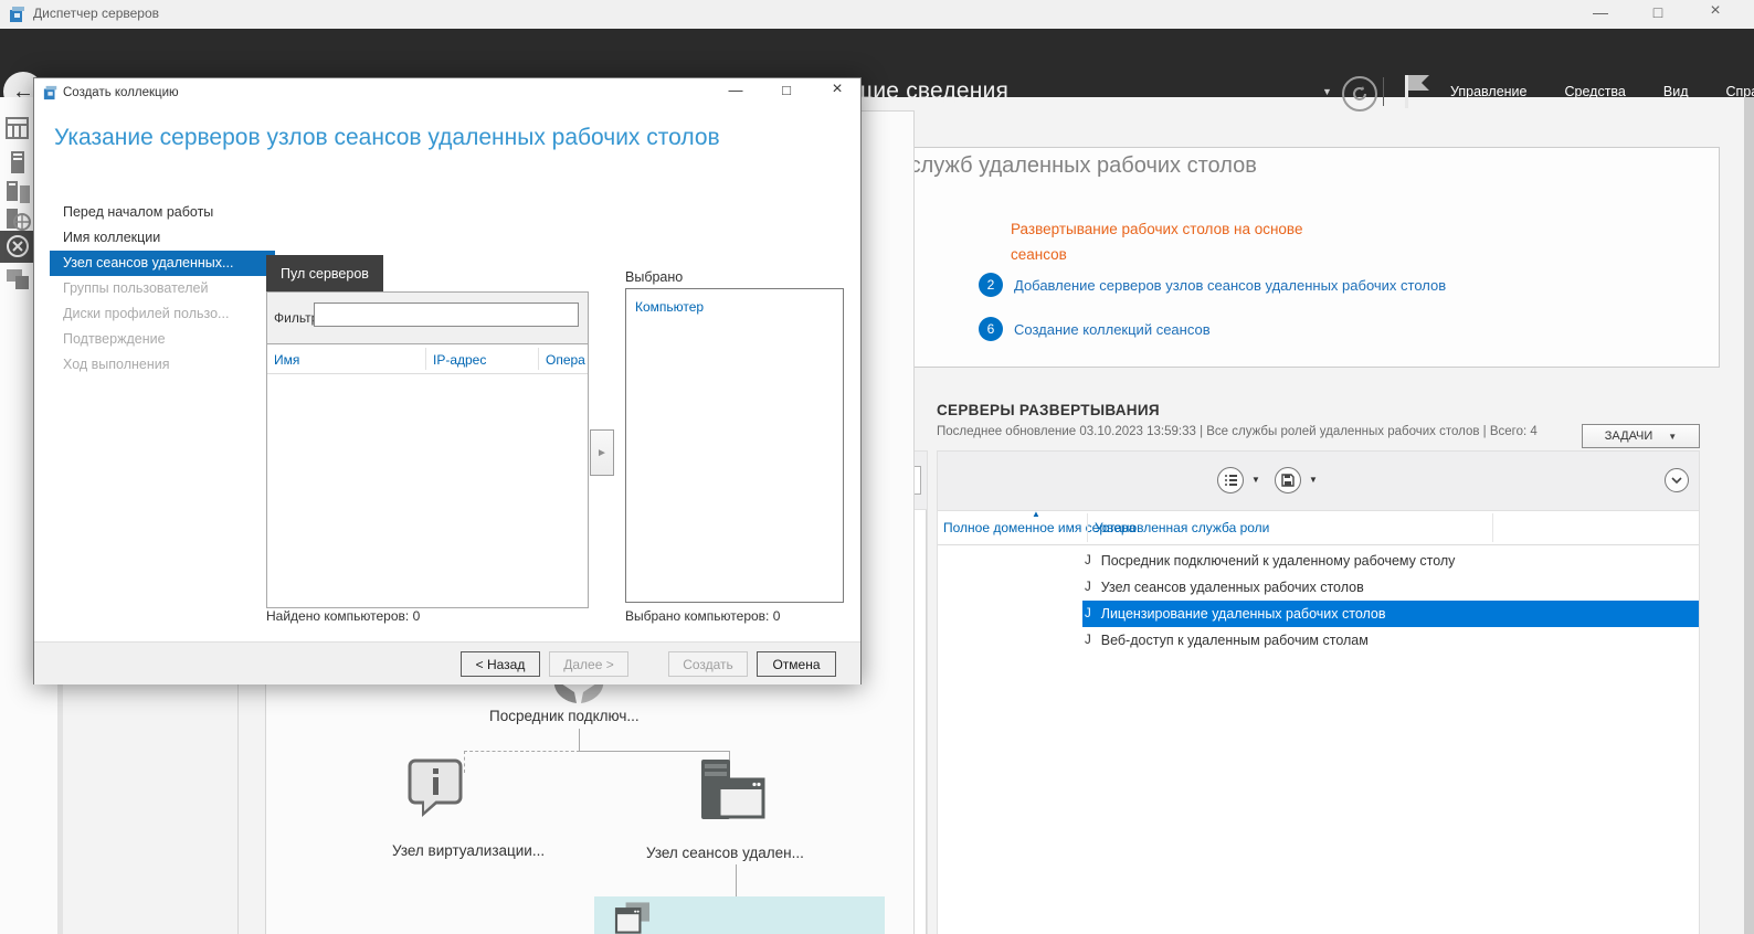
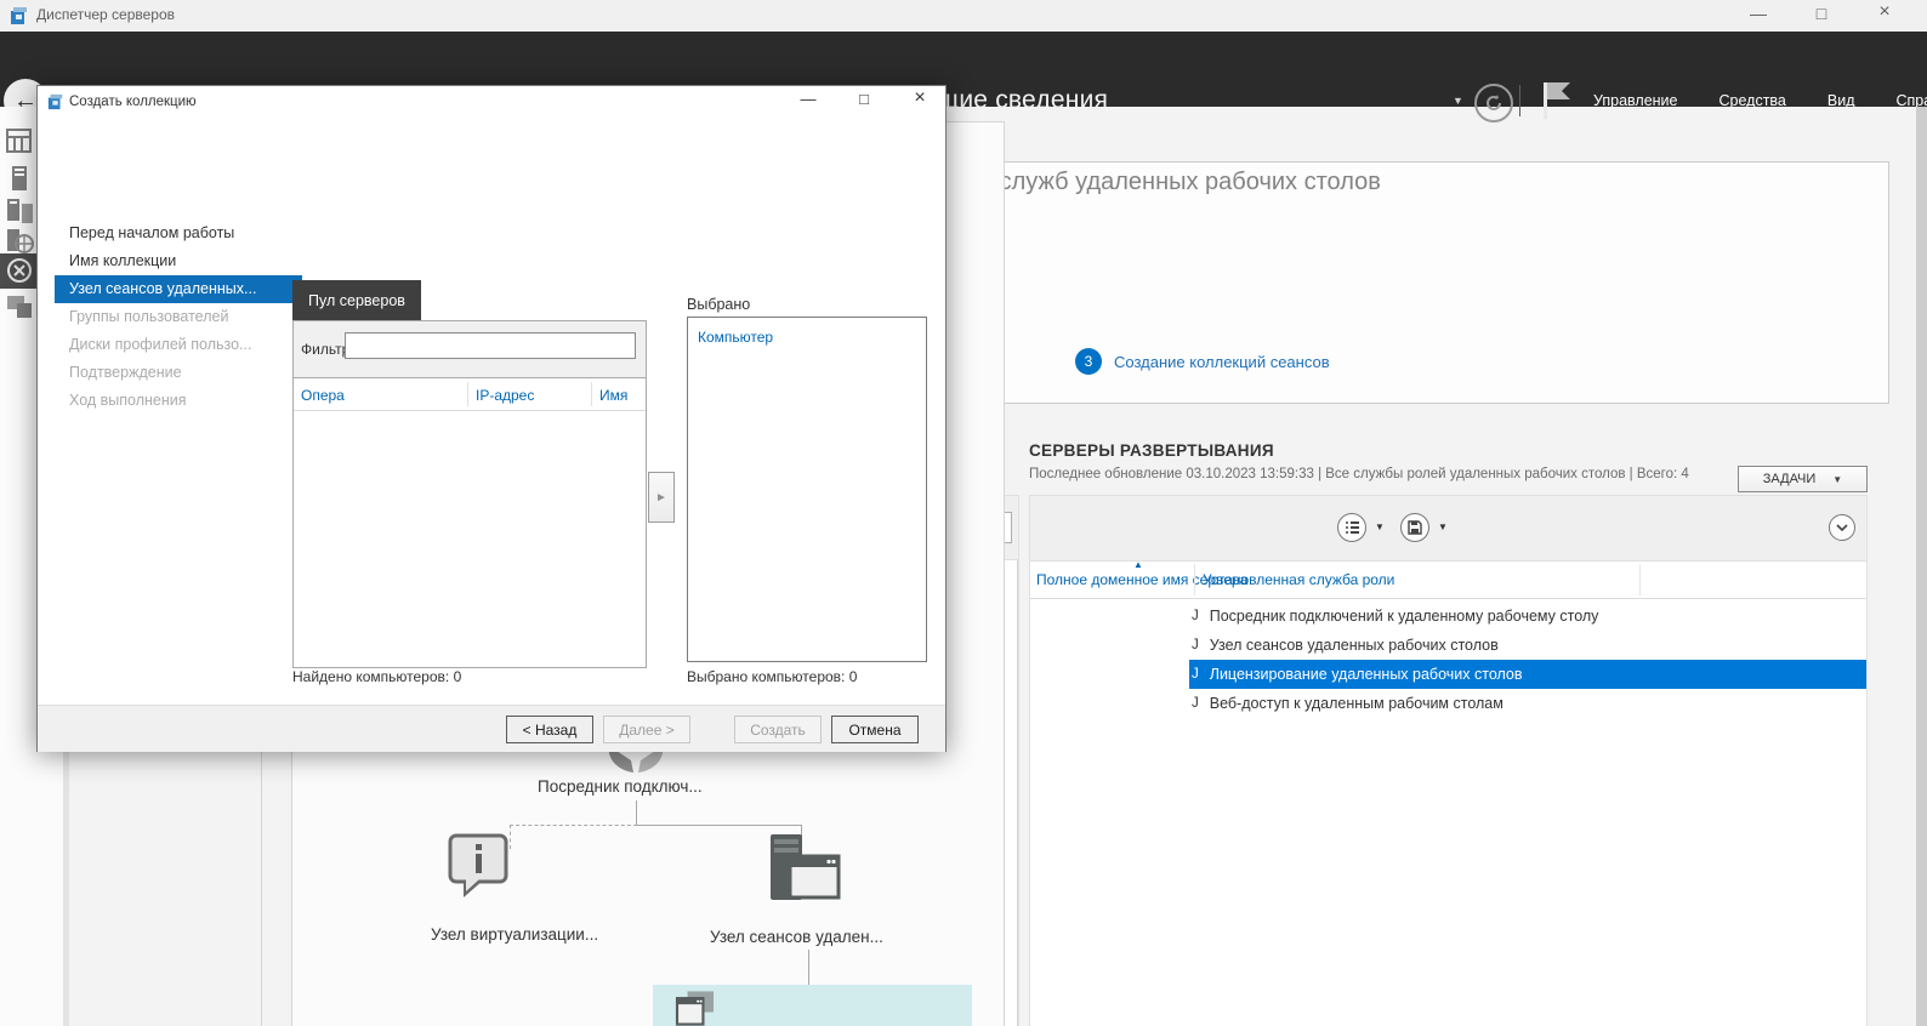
  Диспетчер серверов
  —
  □
  ×
  ←
  щие сведения
  ▼
  Управление
  Средства
  Вид
  служб удаленных рабочих столов
- Развертывание рабочих столов на основе
- сеансов
- 2
- Добавление серверов узлов сеансов удаленных рабочих столов
- 6
+ 3
  Создание коллекций сеансов
  СЕРВЕРЫ РАЗВЕРТЫВАНИЯ
  Последнее обновление 03.10.2023 13:59:33 | Все службы ролей удаленных рабочих столов | Всего: 4
  ЗАДАЧИ
  ▼
  ▼
  ▼
  ▲
  Полное доменное имя сервера
  Установленная служба роли
  J
  Посредник подключений к удаленному рабочему столу
  J
  Узел сеансов удаленных рабочих столов
  J
  Лицензирование удаленных рабочих столов
  J
  Веб-доступ к удаленным рабочим столам
  Посредник подключ...
  Узел виртуализации...
  Узел сеансов удален...
  Создать коллекцию
  —
  □
  ×
- Указание серверов узлов сеансов удаленных рабочих столов
  Перед началом работы
  Имя коллекции
  Узел сеансов удаленных...
  Группы пользователей
  Диски профилей пользо...
  Подтверждение
  Ход выполнения
  Пул серверов
  Фильт
- Имя
+ Опера
  IP-адрес
- Опера
+ Имя
  ►
  Выбрано
  Компьютер
  Найдено компьютеров: 0
  Выбрано компьютеров: 0
  < Назад
  Далее >
  Создать
  Отмена
